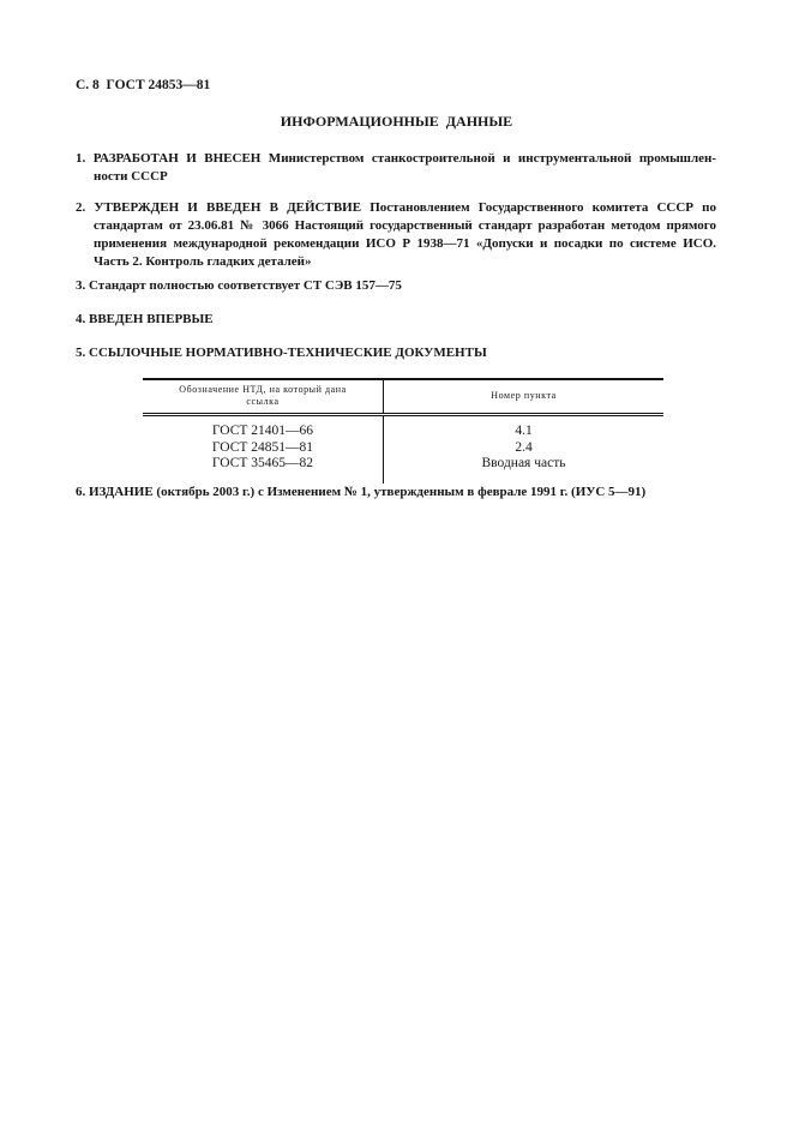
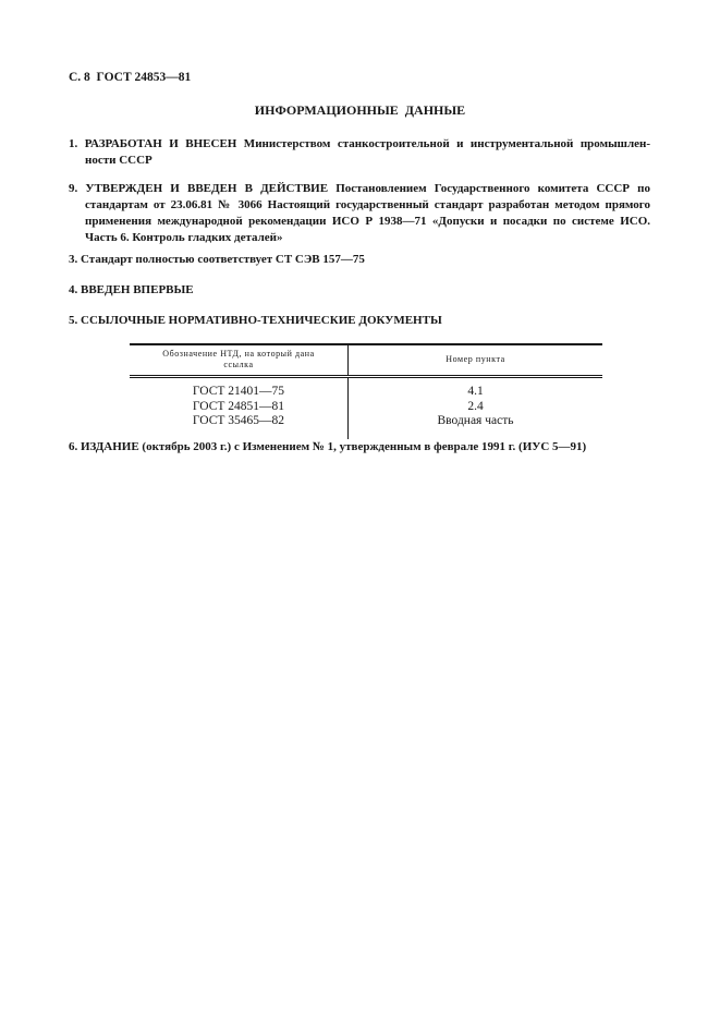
  С. 8 ГОСТ 24853—81
  ИНФОРМАЦИОННЫЕ ДАННЫЕ
  1. РАЗРАБОТАН И ВНЕСЕН Министерством станкостроительной и инструментальной промышлен-
  ности СССР
- 2. УТВЕРЖДЕН И ВВЕДЕН В ДЕЙСТВИЕ Постановлением Государственного комитета СССР по
+ 9. УТВЕРЖДЕН И ВВЕДЕН В ДЕЙСТВИЕ Постановлением Государственного комитета СССР по
  стандартам от 23.06.81 № 3066 Настоящий государственный стандарт разработан методом прямого
  применения международной рекомендации ИСО Р 1938—71 «Допуски и посадки по системе ИСО.
- Часть 2. Контроль гладких деталей»
+ Часть 6. Контроль гладких деталей»
  3. Стандарт полностью соответствует СТ СЭВ 157—75
  4. ВВЕДЕН ВПЕРВЫЕ
  5. ССЫЛОЧНЫЕ НОРМАТИВНО-ТЕХНИЧЕСКИЕ ДОКУМЕНТЫ
  Обозначение НТД, на который дана ссылка	Номер пункта
- ГОСТ 21401—66	4.1
+ ГОСТ 21401—75	4.1
  ГОСТ 24851—81	2.4
  ГОСТ 35465—82	Вводная часть
  6. ИЗДАНИЕ (октябрь 2003 г.) с Изменением № 1, утвержденным в феврале 1991 г. (ИУС 5—91)
